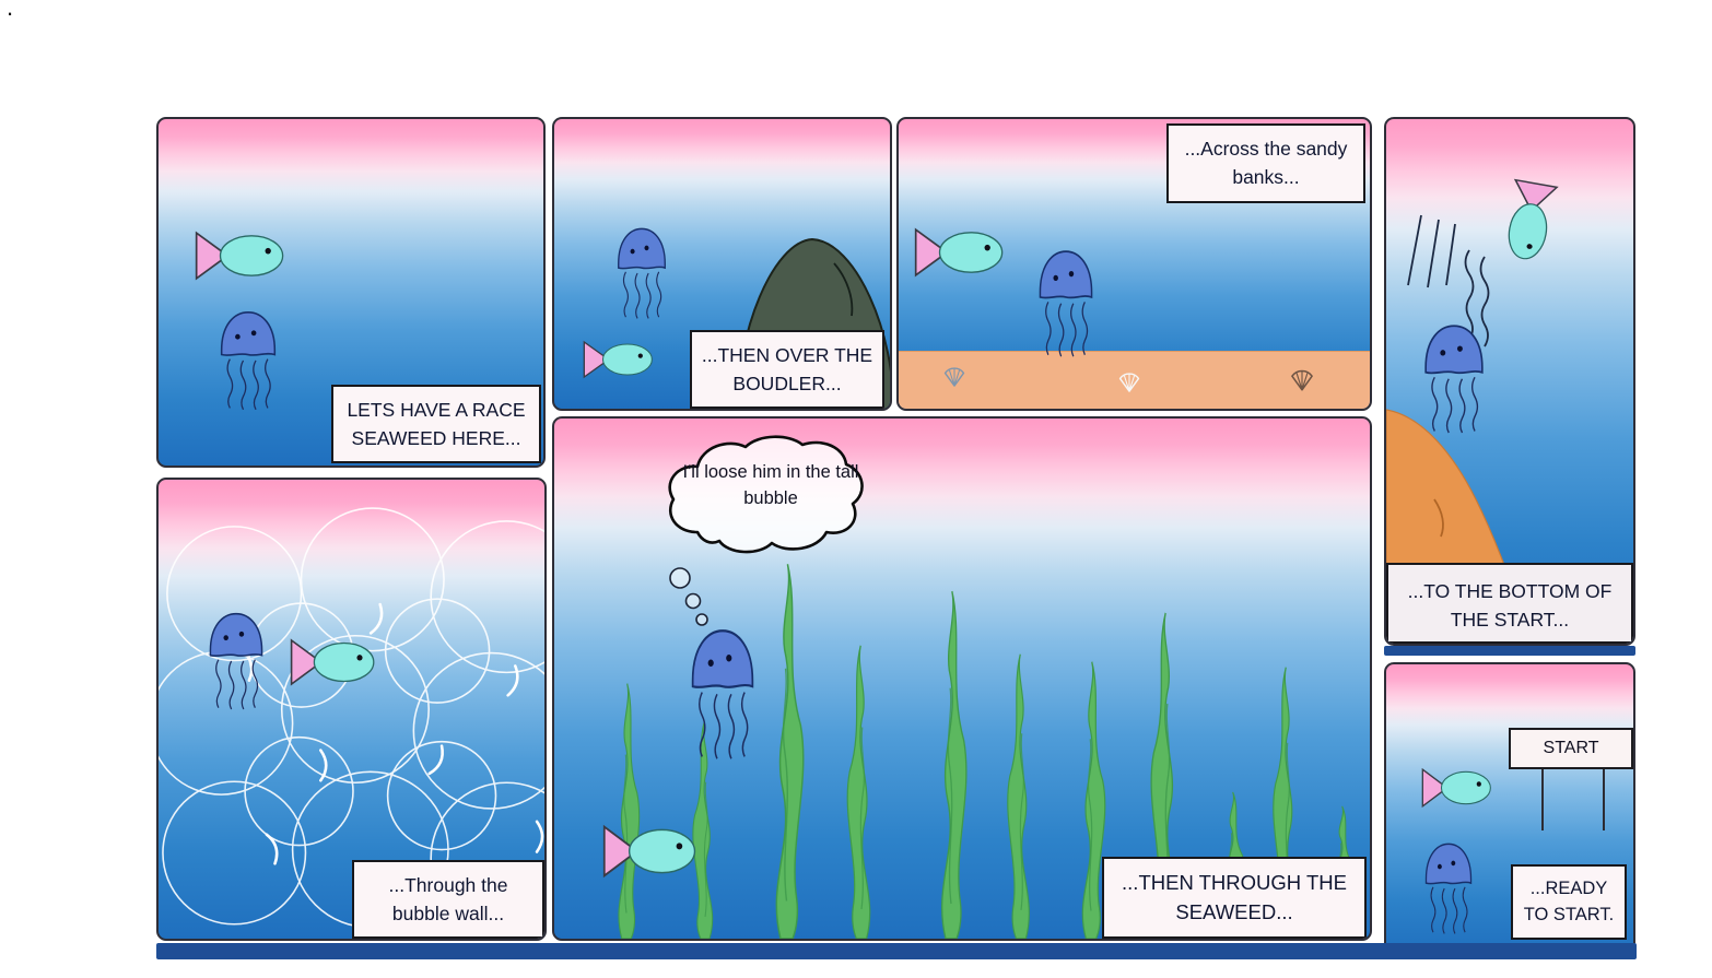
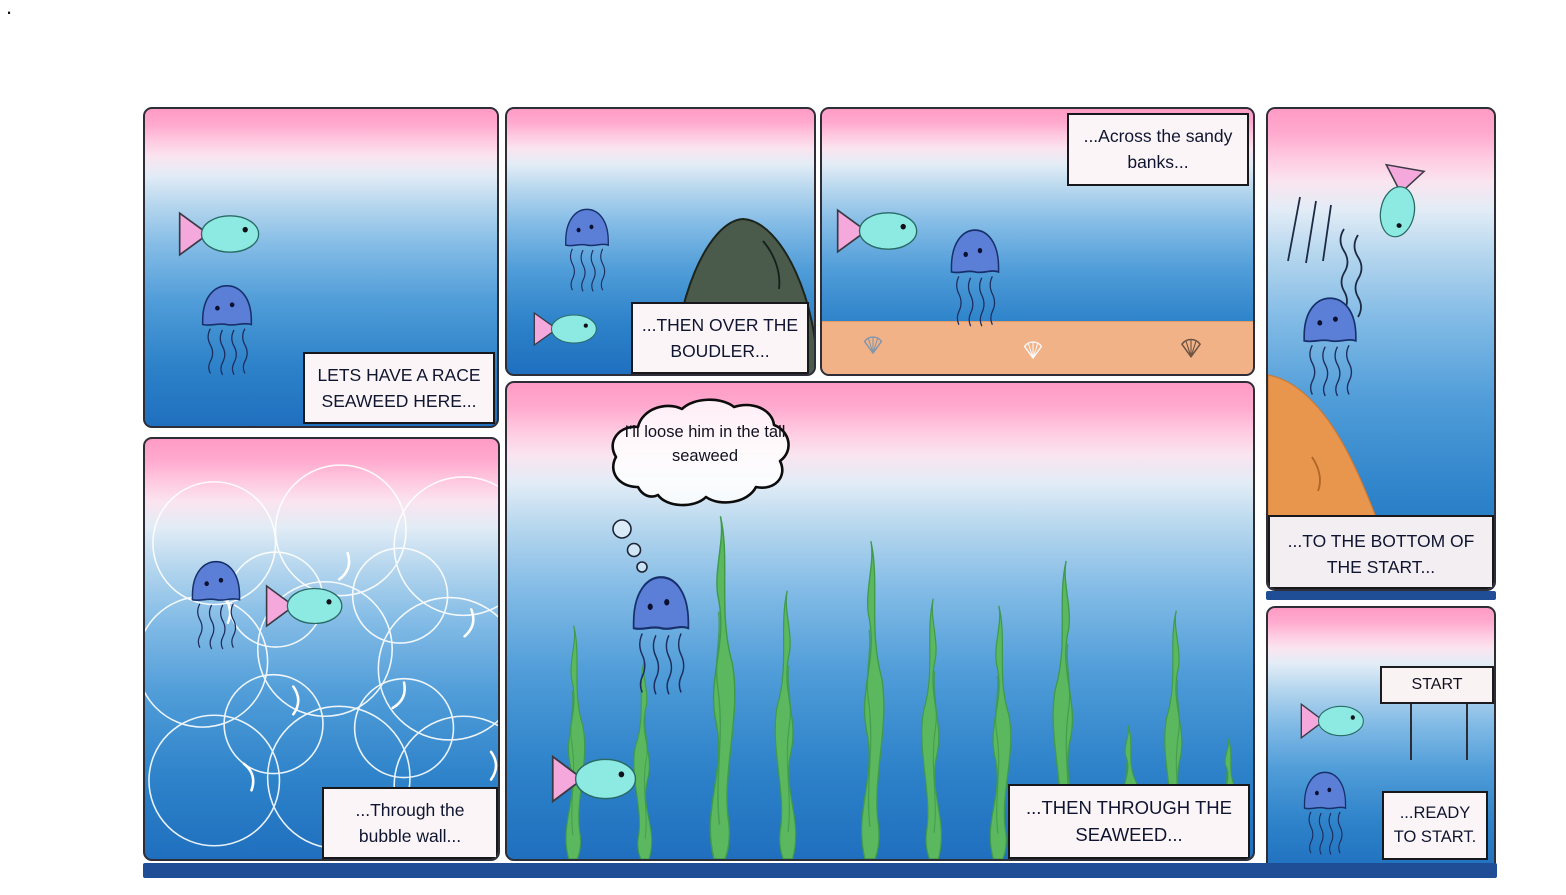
  .
  LETS HAVE A RACE SEAWEED HERE...
  ...THEN OVER THE BOUDLER...
  ...Across the sandy banks...
  ...TO THE BOTTOM OF THE START...
  ...Through the bubble wall...
- I'll loose him in the tall bubble
+ I'll loose him in the tall seaweed
  ...THEN THROUGH THE SEAWEED...
  START
  ...READY TO START.
